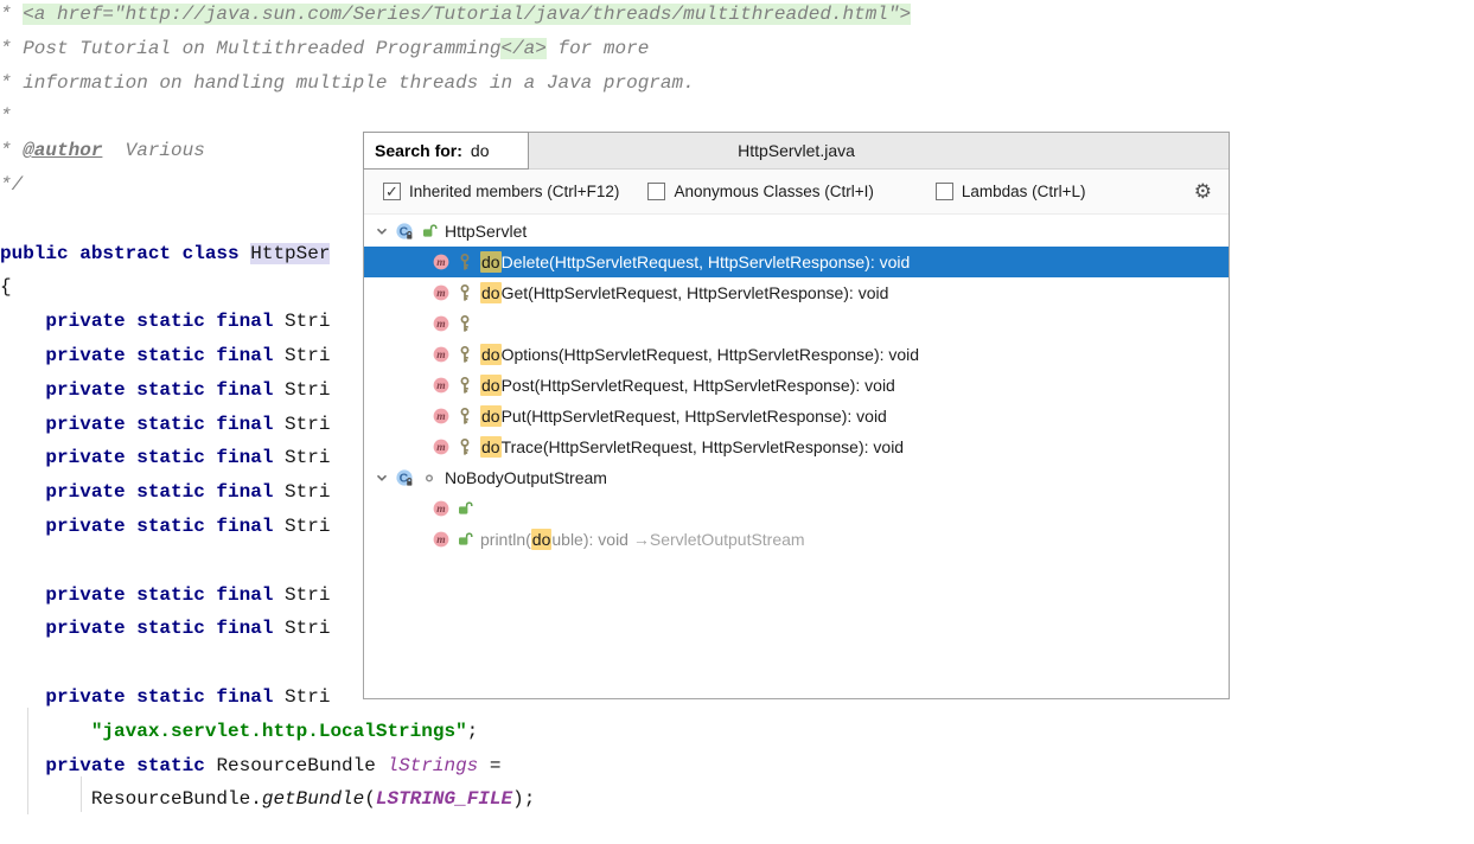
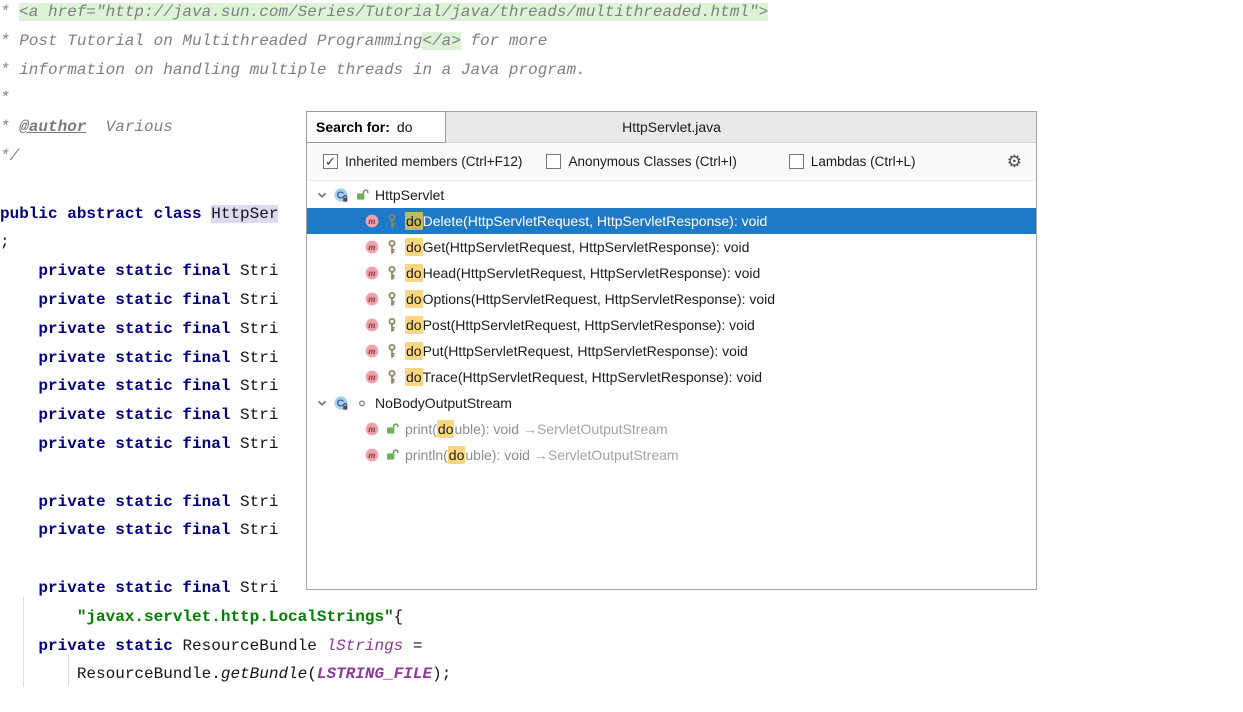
  * <a href="http://java.sun.com/Series/Tutorial/java/threads/multithreaded.html">
  * Post Tutorial on Multithreaded Programming</a> for more
  * information on handling multiple threads in a Java program.
  *
  * @author Various
  */
  public abstract class HttpSer
- {
+ ;
  private static final Stri
  private static final Stri
  private static final Stri
  private static final Stri
  private static final Stri
  private static final Stri
  private static final Stri
  private static final Stri
  private static final Stri
  private static final Stri
- "javax.servlet.http.LocalStrings";
+ "javax.servlet.http.LocalStrings"{
  private static ResourceBundle lStrings =
  ResourceBundle.getBundle(LSTRING_FILE);
  HttpServlet.java
  Search for:
  do
  ✓
  Inherited members (Ctrl+F12)
  Anonymous Classes (Ctrl+I)
  Lambdas (Ctrl+L)
  ⚙
  C
  HttpServlet
  m
  doDelete(HttpServletRequest, HttpServletResponse): void
  m
  doGet(HttpServletRequest, HttpServletResponse): void
  m
+ doHead(HttpServletRequest, HttpServletResponse): void
  m
  doOptions(HttpServletRequest, HttpServletResponse): void
  m
  doPost(HttpServletRequest, HttpServletResponse): void
  m
  doPut(HttpServletRequest, HttpServletResponse): void
  m
  doTrace(HttpServletRequest, HttpServletResponse): void
  C
  NoBodyOutputStream
  m
+ print(double): void →ServletOutputStream
  m
  println(double): void →ServletOutputStream
